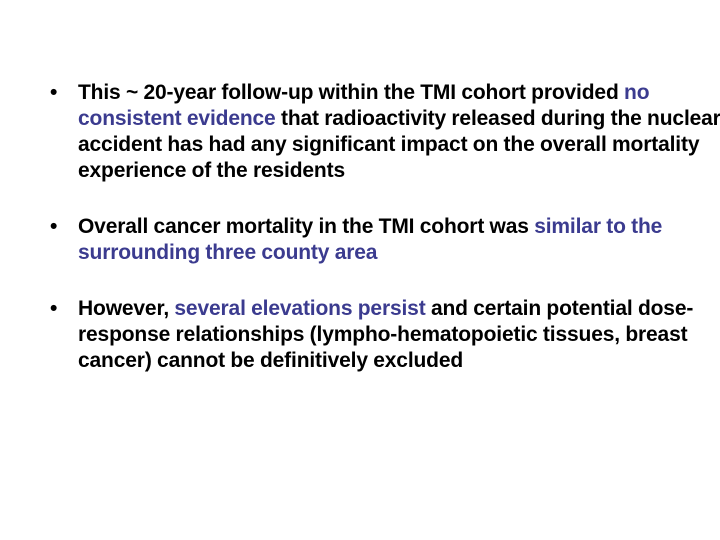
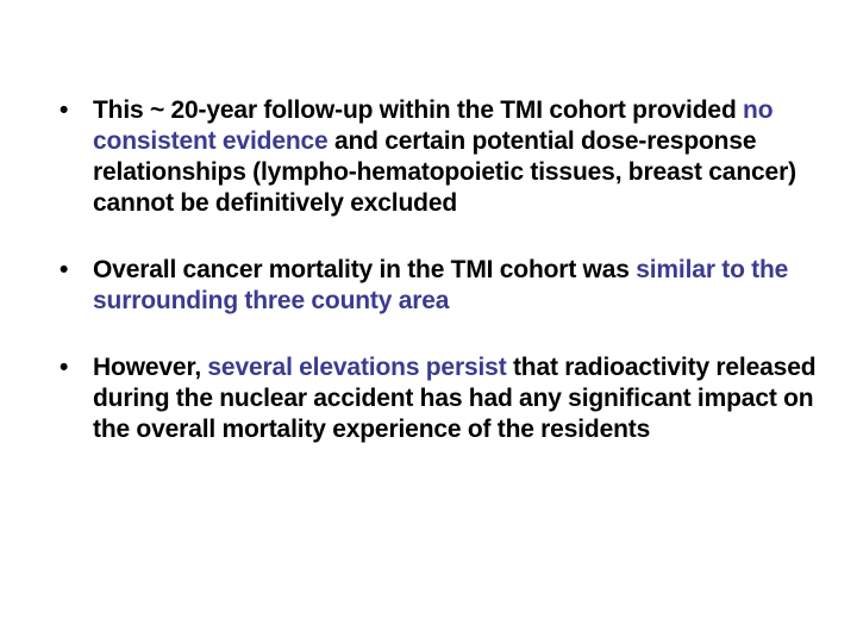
  •
- This ~ 20-year follow-up within the TMI cohort provided no consistent evidence that radioactivity released during the nuclear accident has had any significant impact on the overall mortality experience of the residents
+ This ~ 20-year follow-up within the TMI cohort provided no consistent evidence and certain potential dose-response relationships (lympho-hematopoietic tissues, breast cancer) cannot be definitively excluded
  •
  Overall cancer mortality in the TMI cohort was similar to the surrounding three county area
  •
- However, several elevations persist and certain potential dose-response relationships (lympho-hematopoietic tissues, breast cancer) cannot be definitively excluded
+ However, several elevations persist that radioactivity released during the nuclear accident has had any significant impact on the overall mortality experience of the residents
